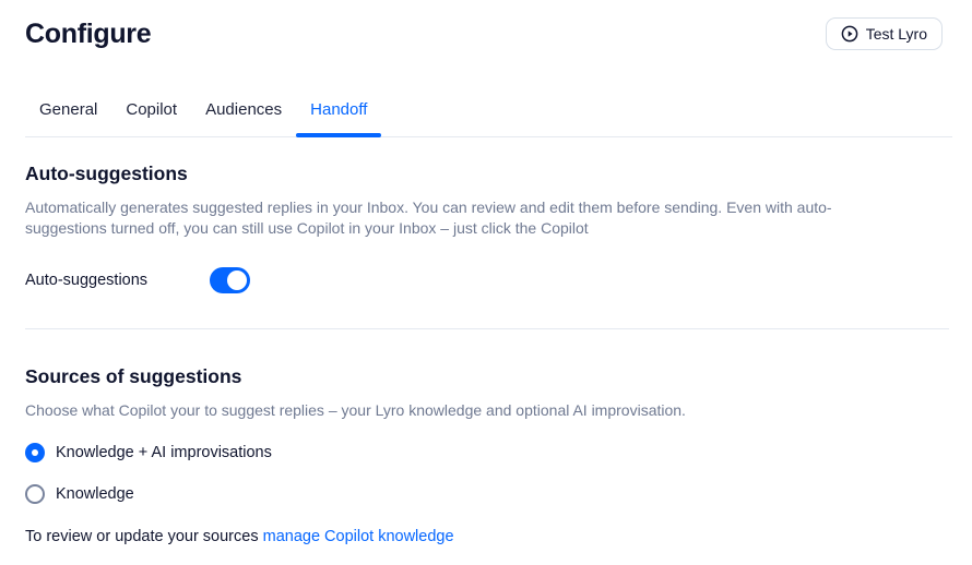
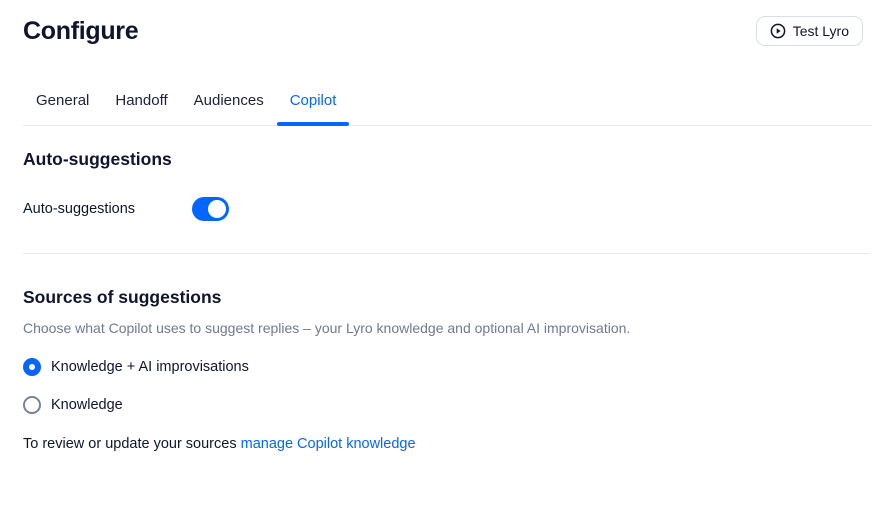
  Configure
  Test Lyro
  General
- Copilot
+ Handoff
  Audiences
- Handoff
+ Copilot
  Auto-suggestions
- Automatically generates suggested replies in your Inbox. You can review and edit them before sending. Even with auto-suggestions turned off, you can still use Copilot in your Inbox – just click the Copilot
  Auto-suggestions
  Sources of suggestions
- Choose what Copilot your to suggest replies – your Lyro knowledge and optional AI improvisation.
+ Choose what Copilot uses to suggest replies – your Lyro knowledge and optional AI improvisation.
  Knowledge + AI improvisations
  Knowledge
  To review or update your sources manage Copilot knowledge
